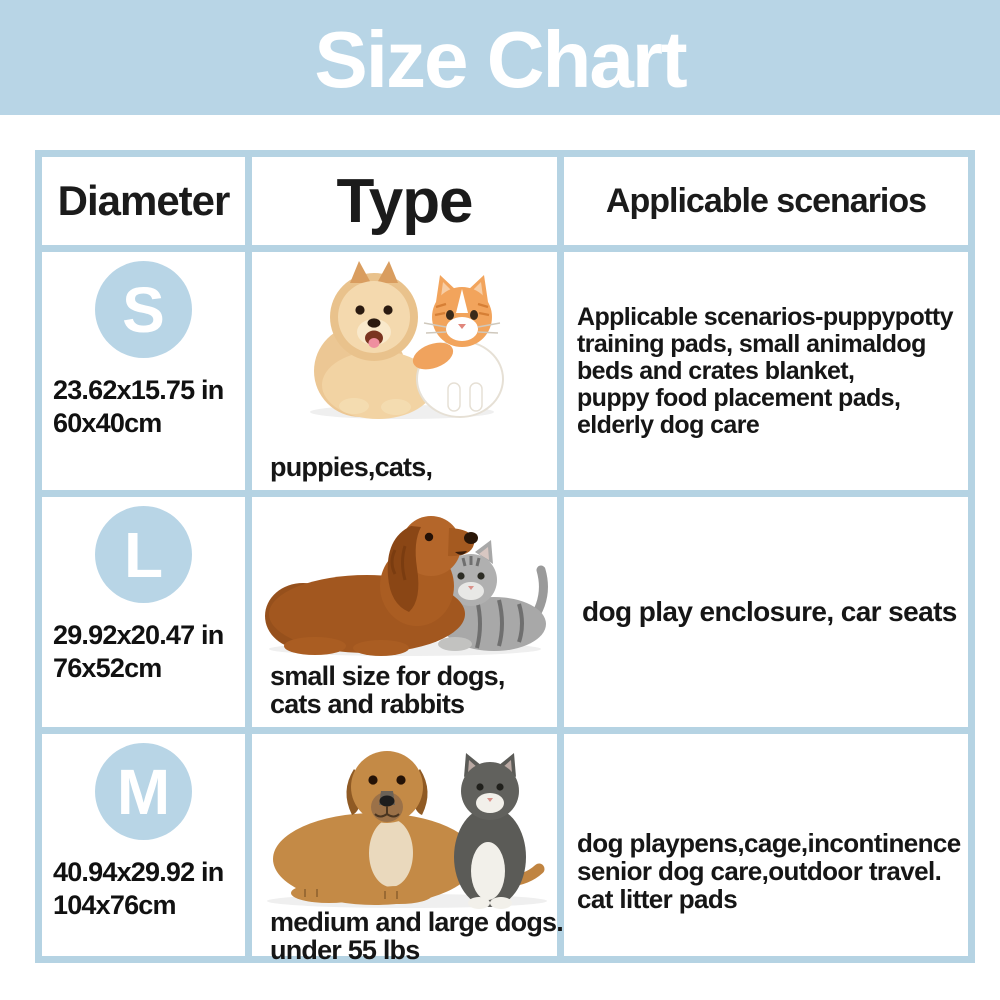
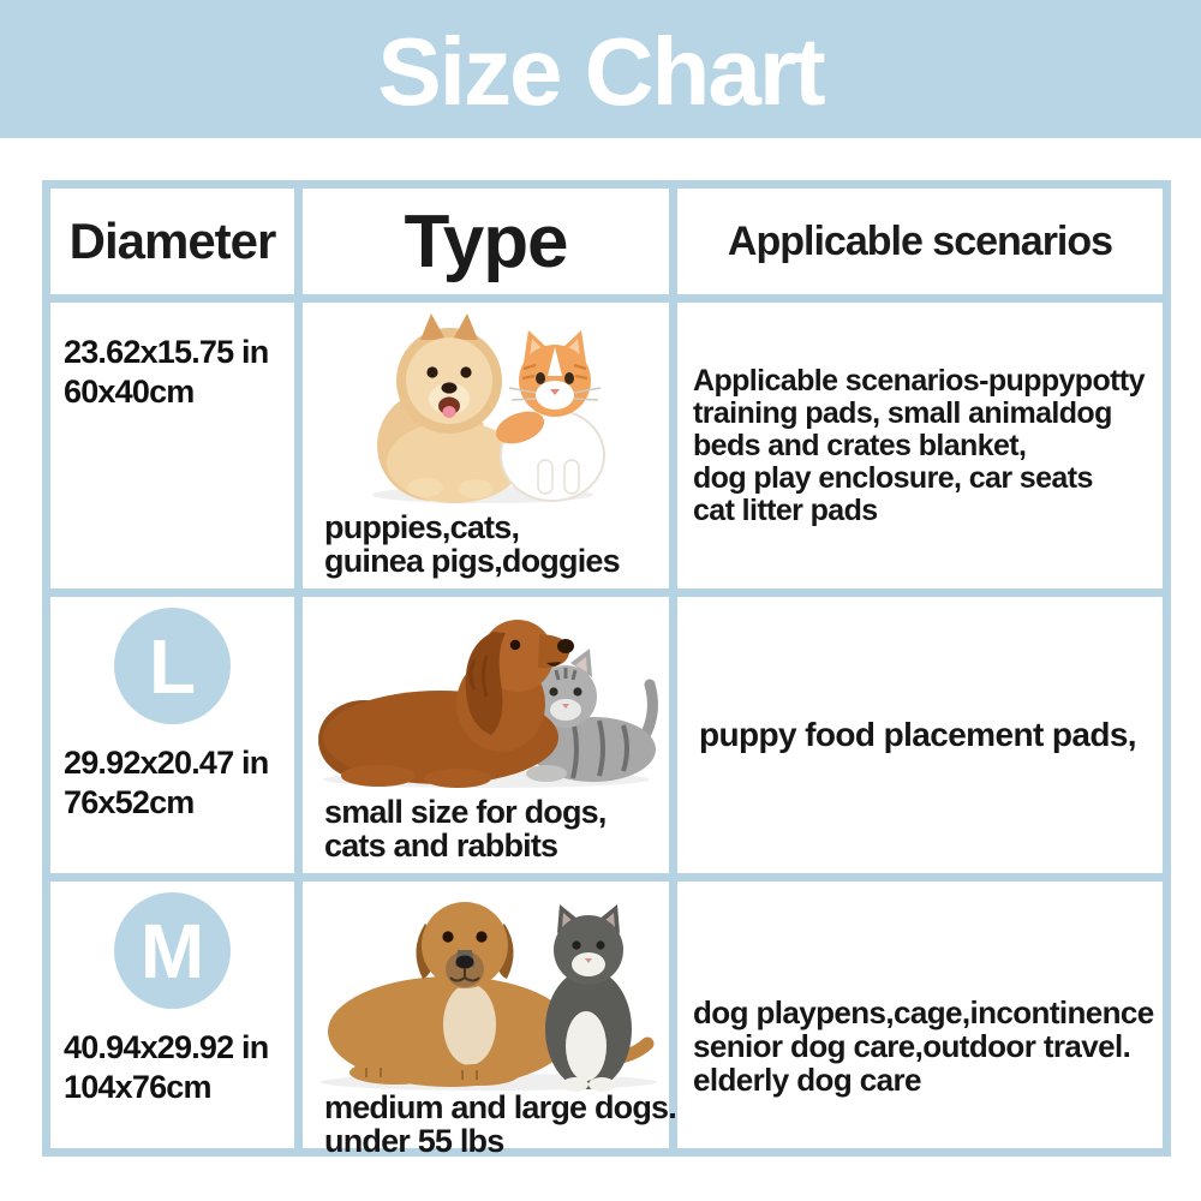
  Size Chart
  Diameter
  Type
  Applicable scenarios
- S
  23.62x15.75 in
  60x40cm
  puppies,cats,
+ guinea pigs,doggies
  Applicable scenarios-puppypotty
  training pads, small animaldog
  beds and crates blanket,
- puppy food placement pads,
+ dog play enclosure, car seats
- elderly dog care
+ cat litter pads
  L
  29.92x20.47 in
  76x52cm
  small size for dogs,
  cats and rabbits
- dog play enclosure, car seats
+ puppy food placement pads,
  M
  40.94x29.92 in
  104x76cm
  medium and large dogs.
  under 55 lbs
  dog playpens,cage,incontinence
  senior dog care,outdoor travel.
- cat litter pads
+ elderly dog care
